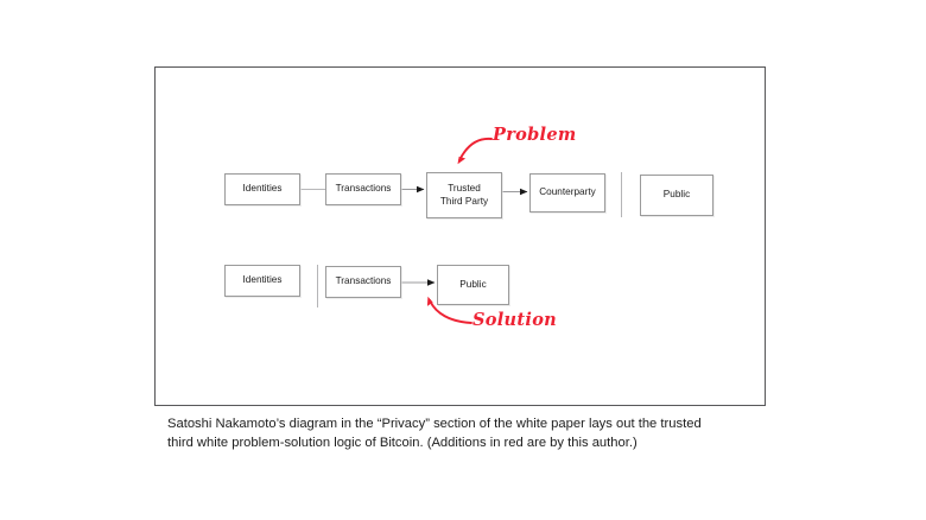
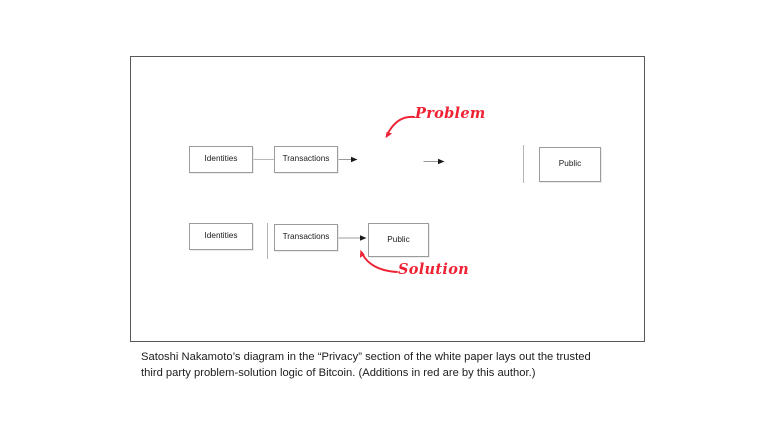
  Identities
  Transactions
- Trusted
- Third Party
- Counterparty
  Public
  Identities
  Transactions
  Public
  Problem
  Solution
  Satoshi Nakamoto’s diagram in the “Privacy” section of the white paper lays out the trusted
- third white problem-solution logic of Bitcoin. (Additions in red are by this author.)
+ third party problem-solution logic of Bitcoin. (Additions in red are by this author.)
